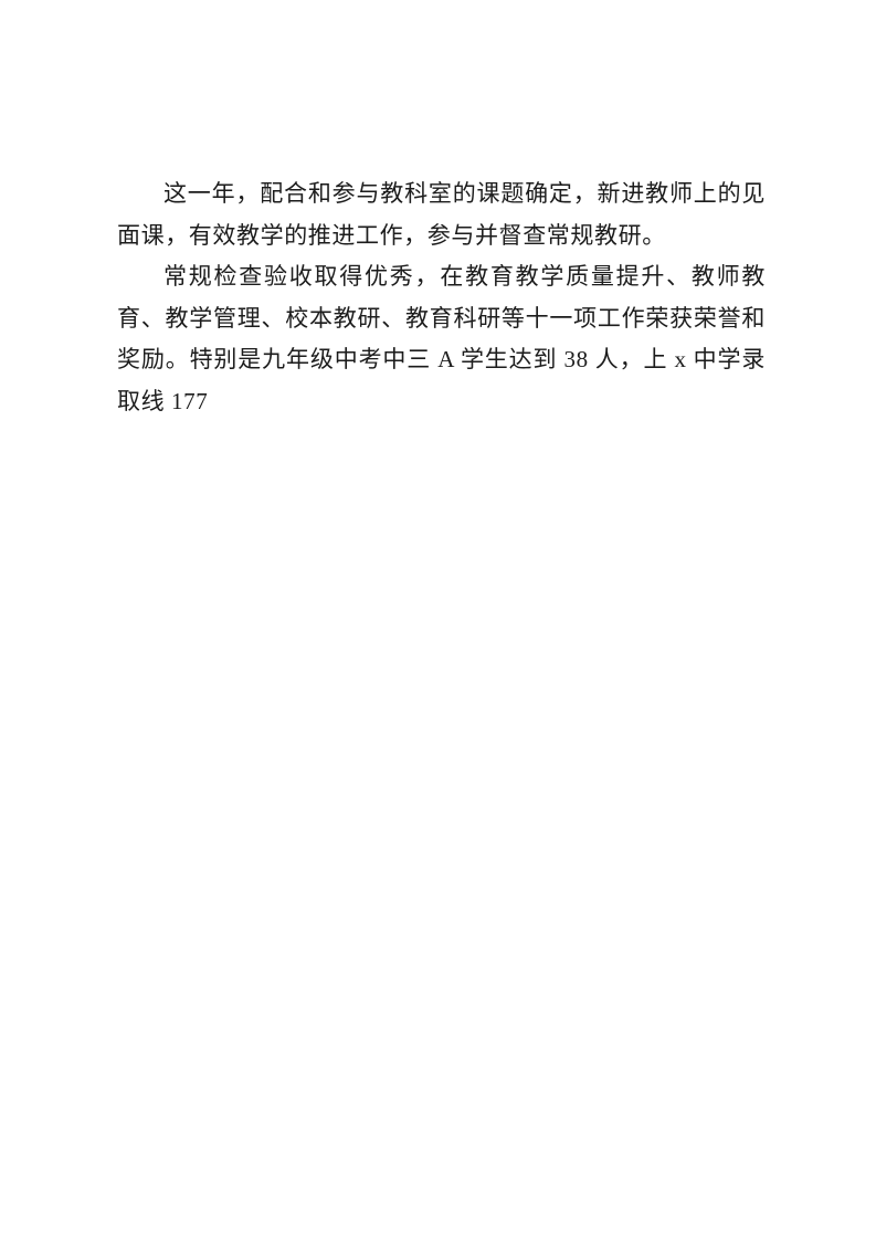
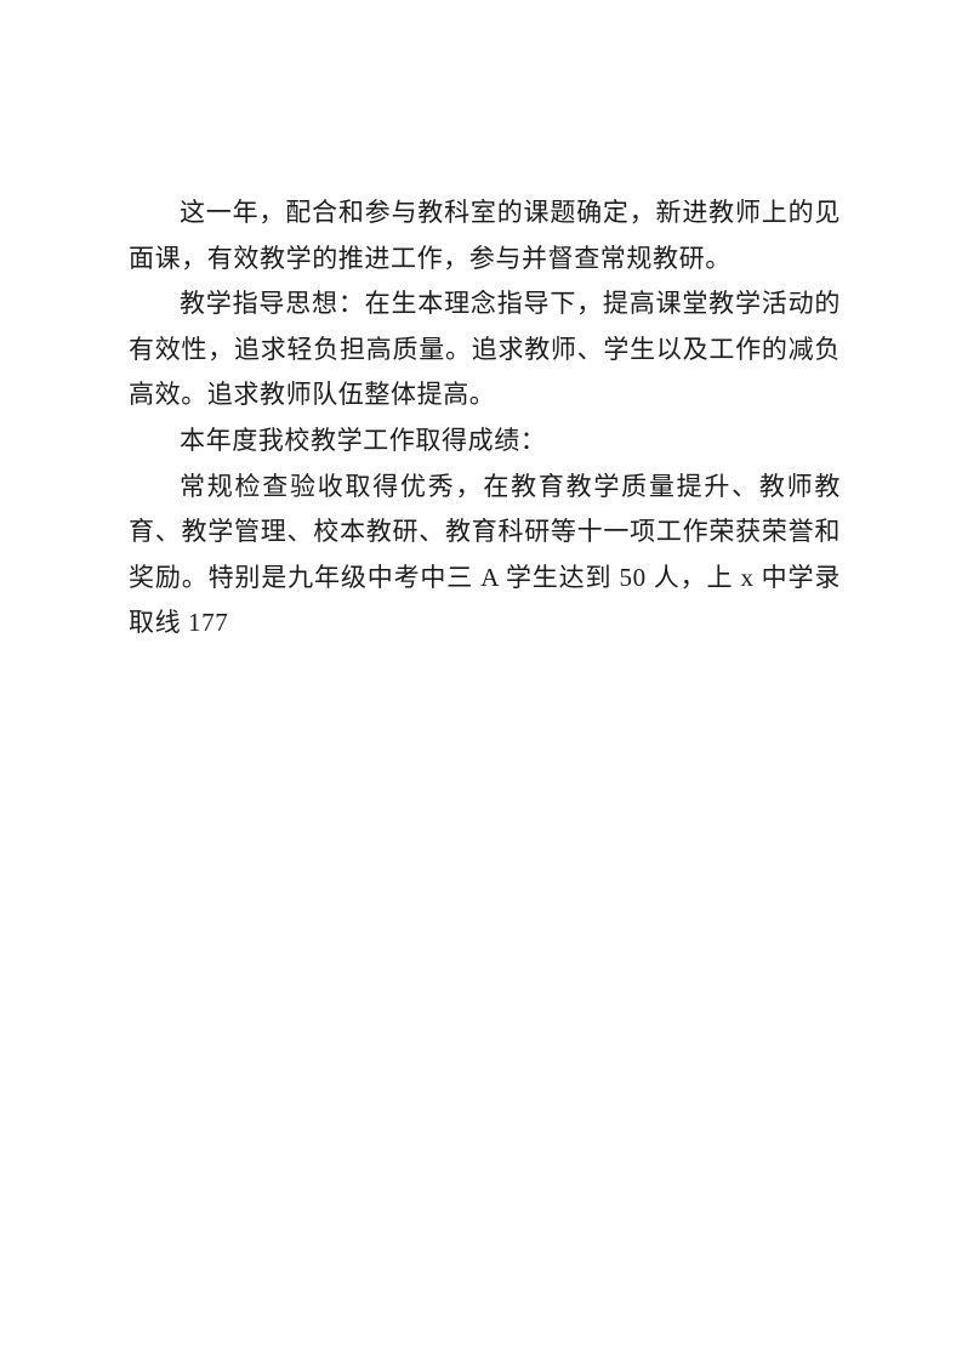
  这一年，配合和参与教科室的课题确定，新进教师上的见面课，有效教学的推进工作，参与并督查常规教研。
+ 教学指导思想：在生本理念指导下，提高课堂教学活动的有效性，追求轻负担高质量。追求教师、学生以及工作的减负高效。追求教师队伍整体提高。
+ 本年度我校教学工作取得成绩：
- 常规检查验收取得优秀，在教育教学质量提升、教师教育、教学管理、校本教研、教育科研等十一项工作荣获荣誉和奖励。特别是九年级中考中三 A 学生达到 38 人，上 x 中学录取线 177
+ 常规检查验收取得优秀，在教育教学质量提升、教师教育、教学管理、校本教研、教育科研等十一项工作荣获荣誉和奖励。特别是九年级中考中三 A 学生达到 50 人，上 x 中学录取线 177
